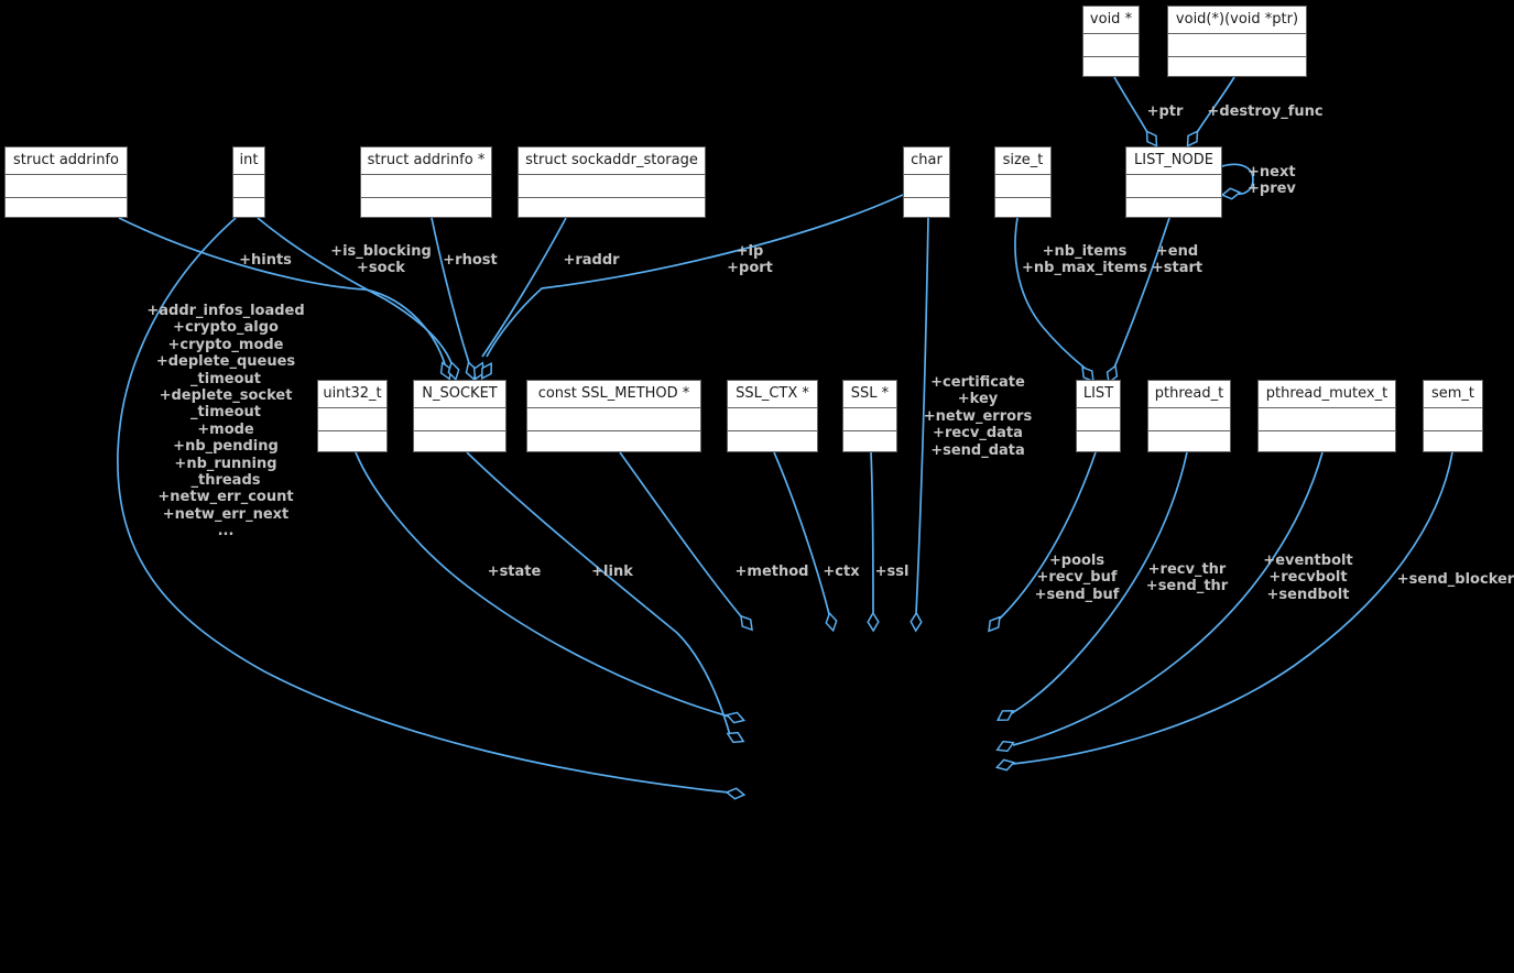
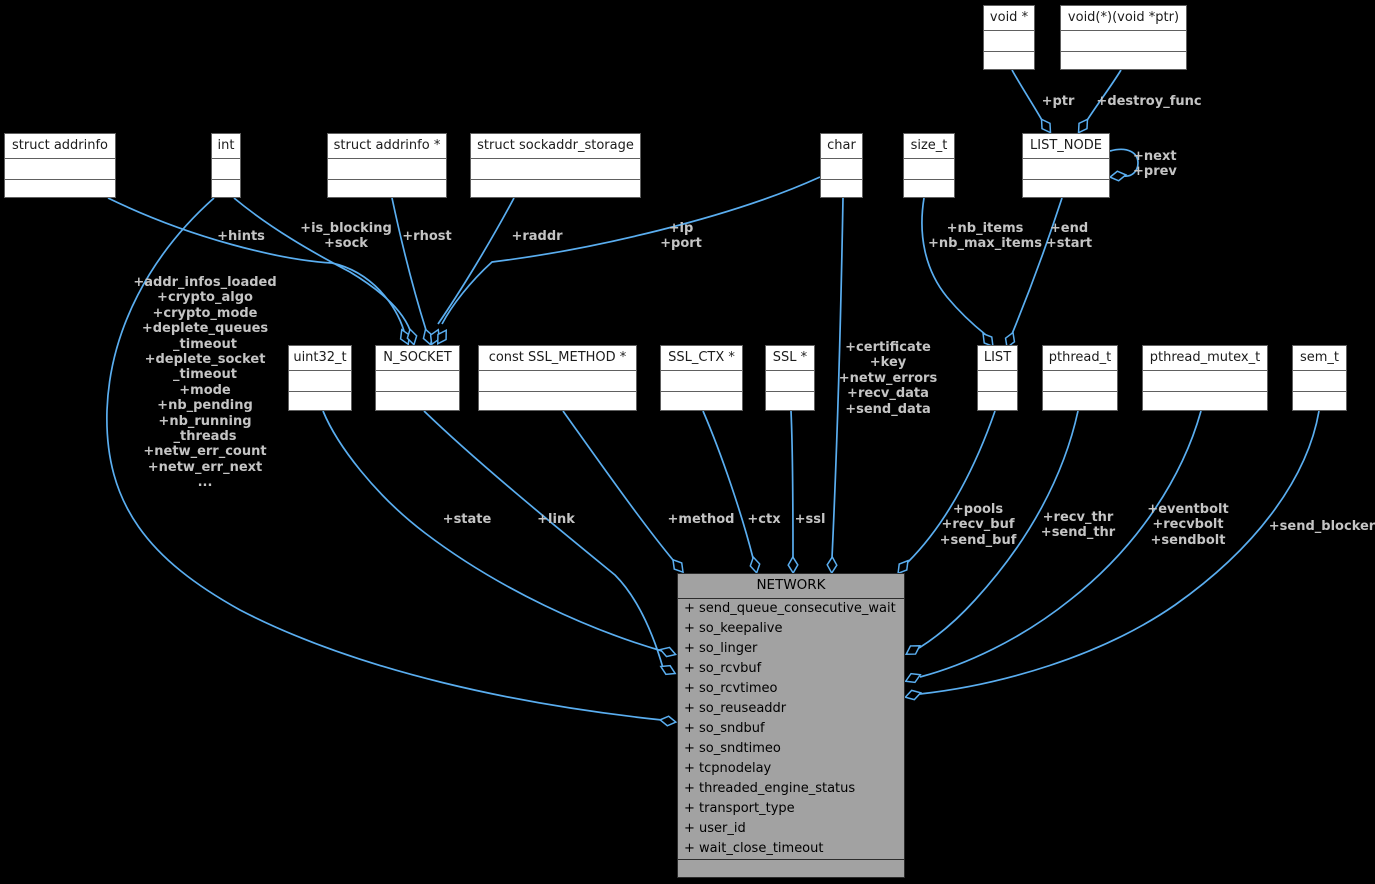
  void *
  void(*)(void *ptr)
  struct addrinfo
  int
  struct addrinfo *
  struct sockaddr_storage
  char
  size_t
  LIST_NODE
  uint32_t
  N_SOCKET
  const SSL_METHOD *
  SSL_CTX *
  SSL *
  LIST
  pthread_t
  pthread_mutex_t
  sem_t
+ NETWORK
+ + send_queue_consecutive_wait
+ + so_keepalive
+ + so_linger
+ + so_rcvbuf
+ + so_rcvtimeo
+ + so_reuseaddr
+ + so_sndbuf
+ + so_sndtimeo
+ + tcpnodelay
+ + threaded_engine_status
+ + transport_type
+ + user_id
+ + wait_close_timeout
  +ptr
  +destroy_func
  +next
  +prev
  +hints
  +is_blocking
  +sock
  +rhost
  +raddr
  +ip
  +port
  +nb_items
  +nb_max_items
  +end
  +start
  +addr_infos_loaded
  +crypto_algo
  +crypto_mode
  +deplete_queues
  _timeout
  +deplete_socket
  _timeout
  +mode
  +nb_pending
  +nb_running
  _threads
  +netw_err_count
  +netw_err_next
  ...
  +certificate
  +key
  +netw_errors
  +recv_data
  +send_data
  +state
  +link
  +method
  +ctx
  +ssl
  +pools
  +recv_buf
  +send_buf
  +recv_thr
  +send_thr
  +eventbolt
  +recvbolt
  +sendbolt
  +send_blocker
